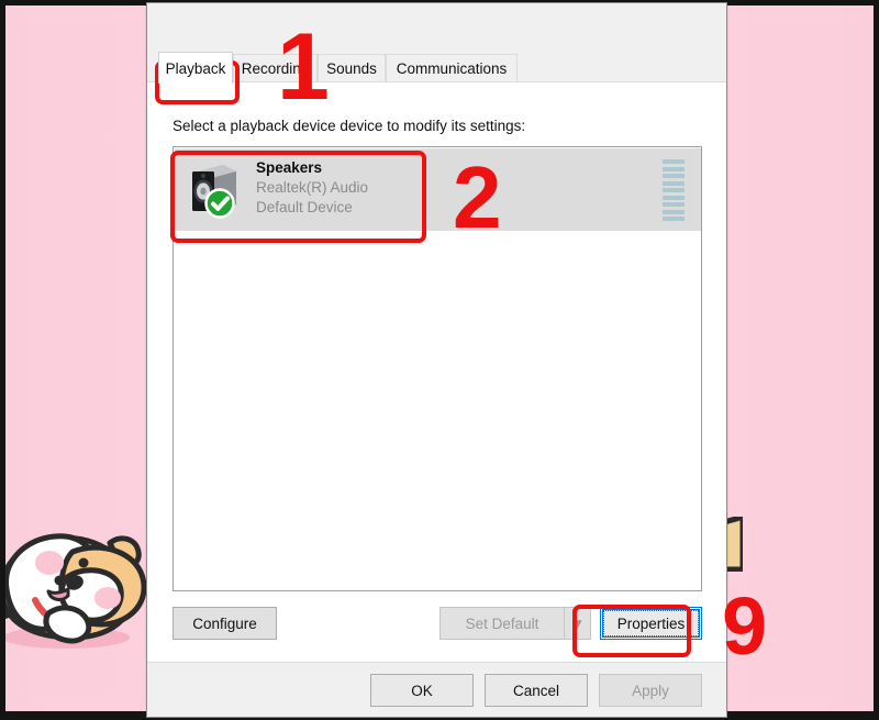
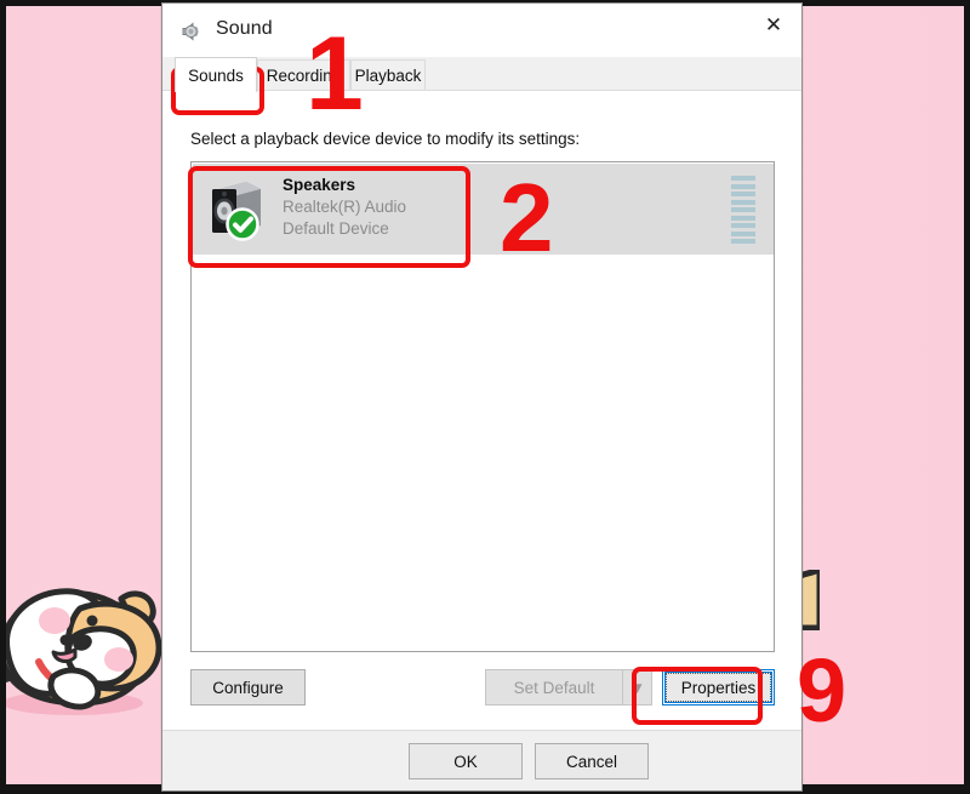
+ Sound
+ ✕
- Playback
+ Sounds
  Recording
- Sounds
+ Playback
- Communications
  Select a playback device device to modify its settings:
  Speakers
  Realtek(R) Audio
  Default Device
  Configure
  Set Default
  ▼
  Properties
  OK
  Cancel
- Apply
  1
  2
  9
